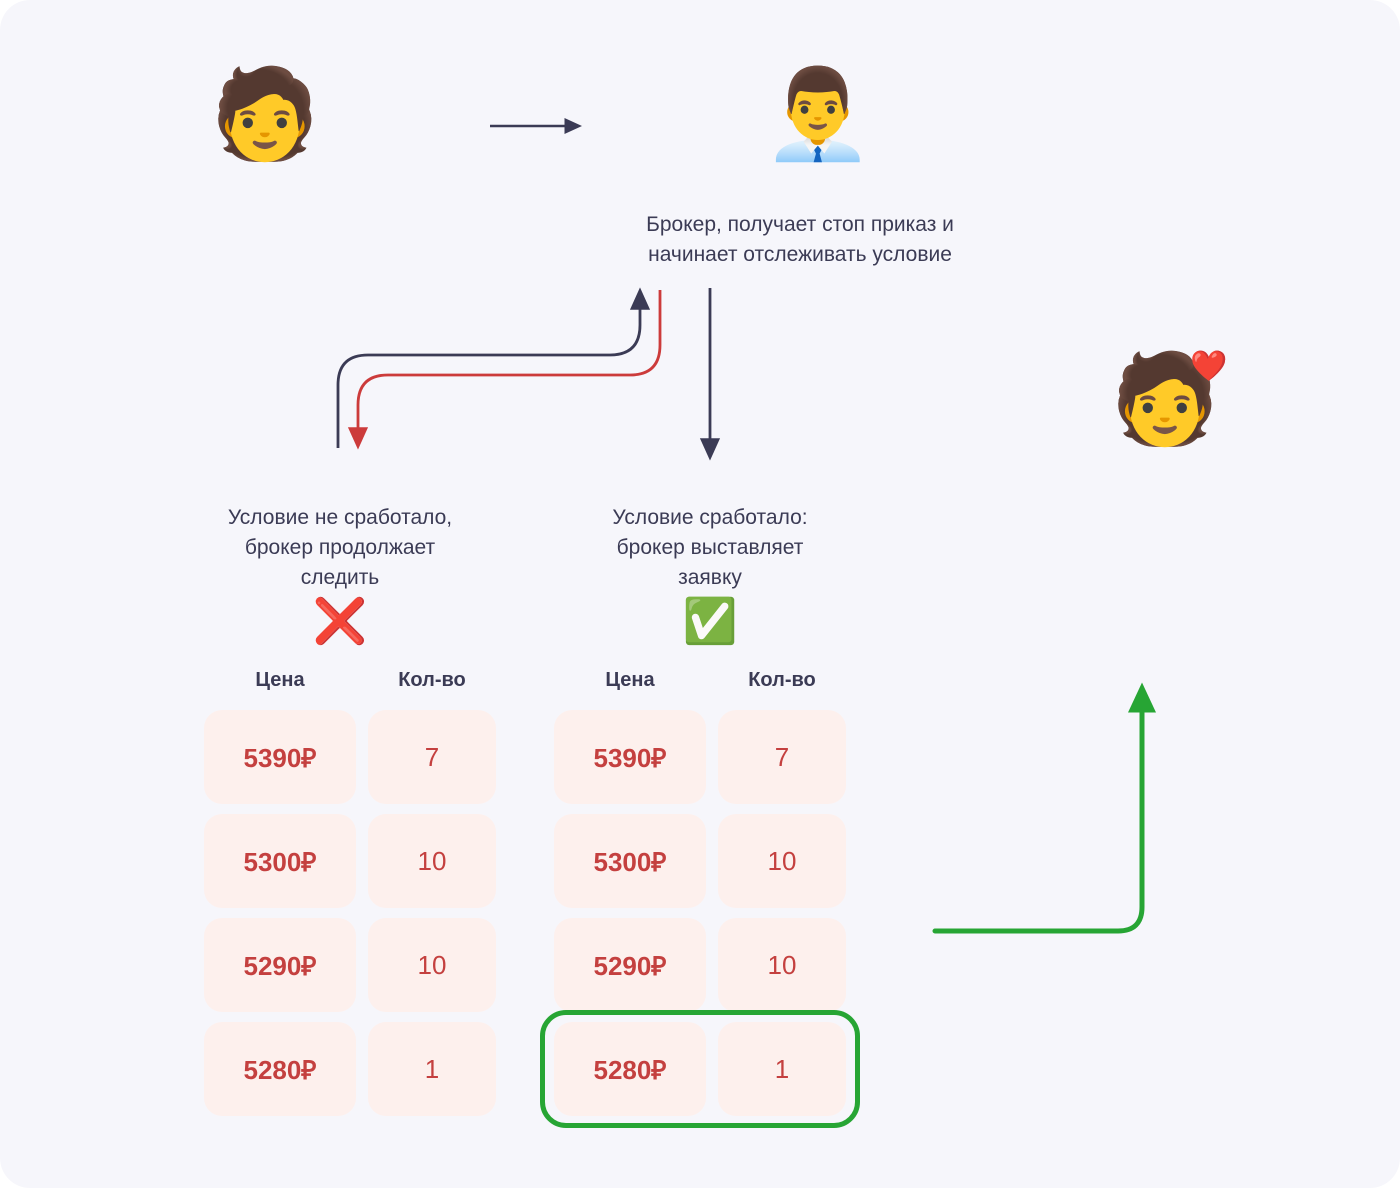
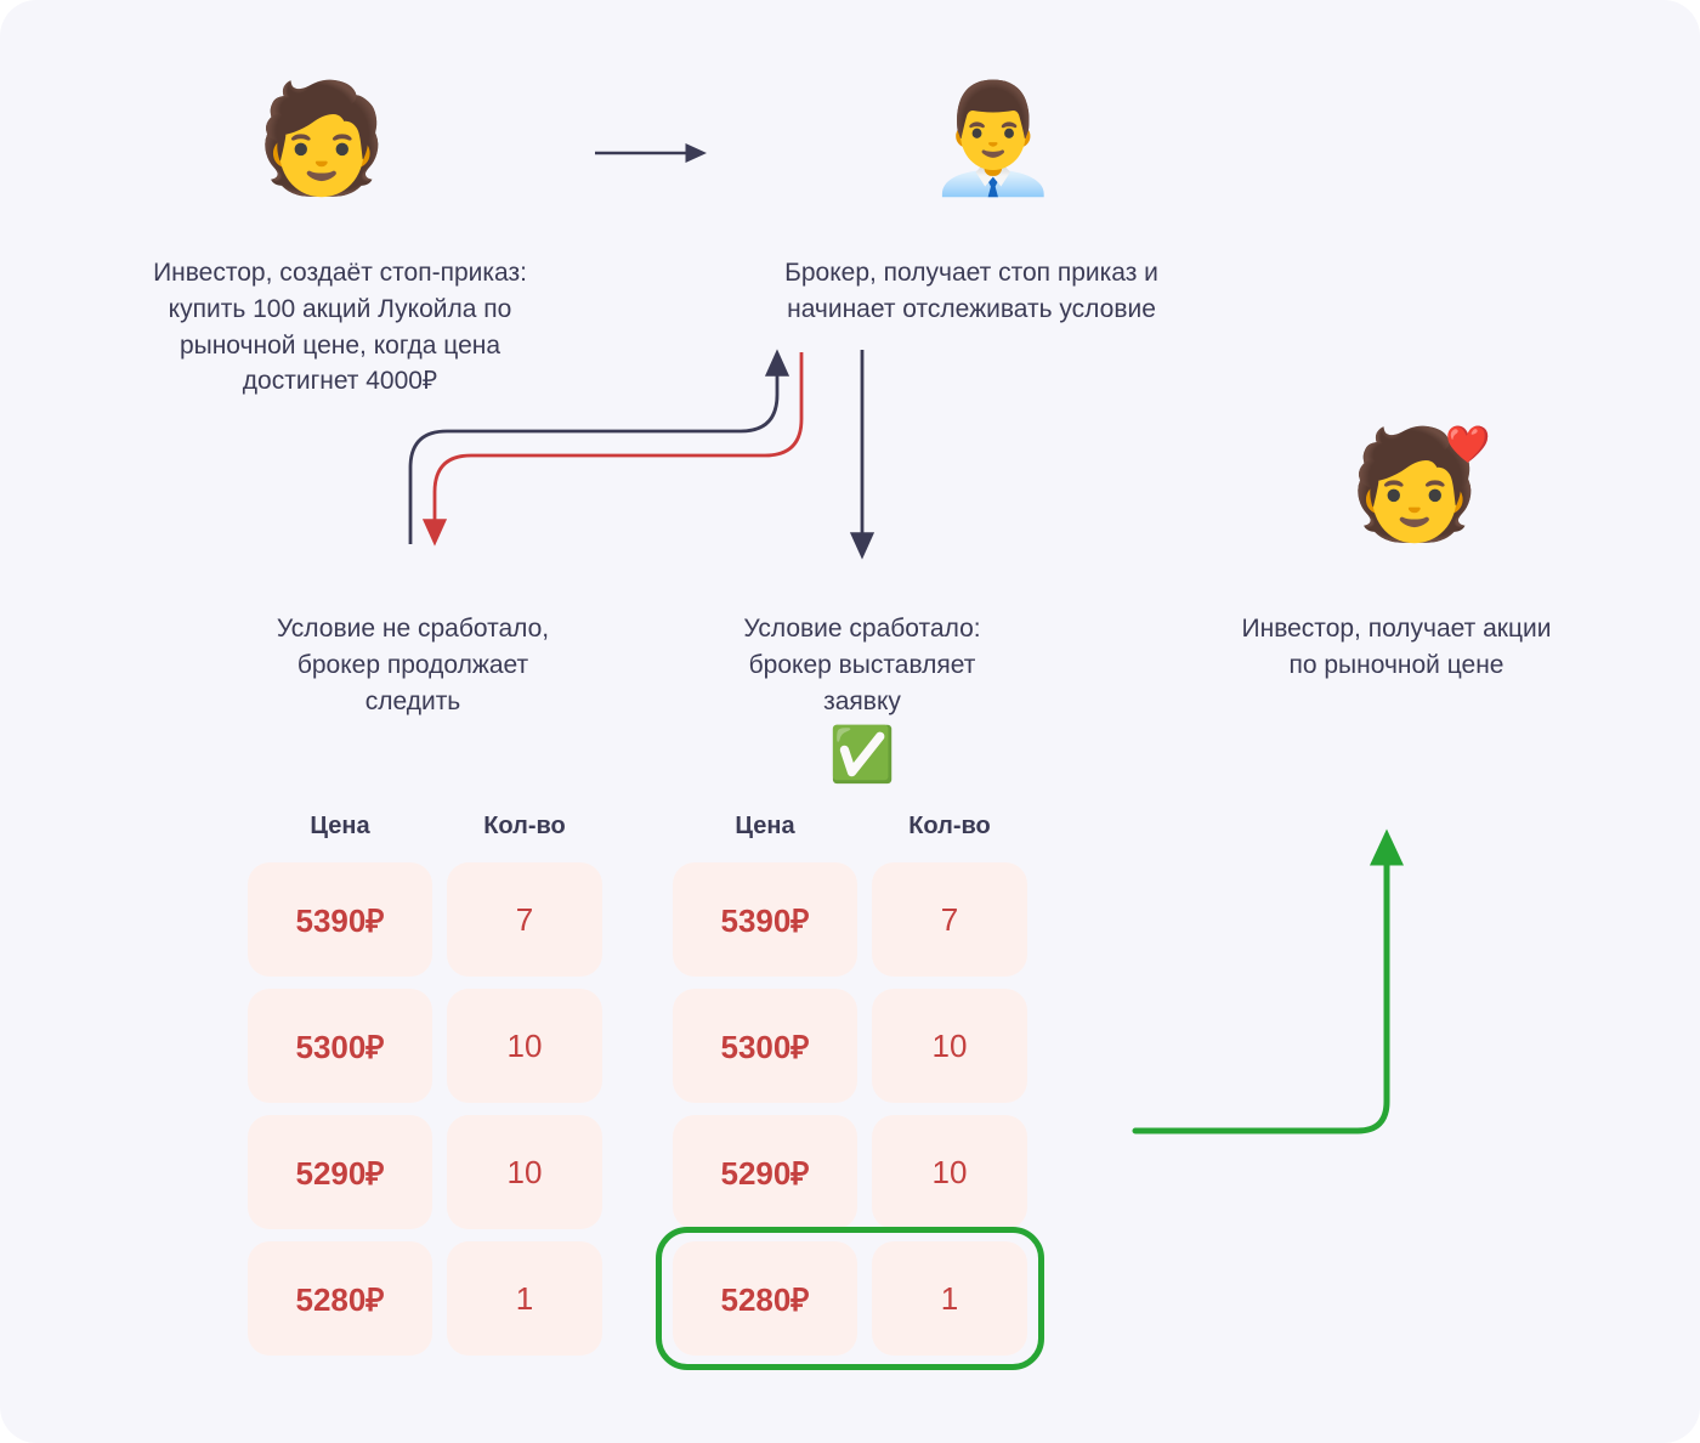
  🧑
+ Инвестор, создаёт стоп-приказ:
+ купить 100 акций Лукойла по
+ рыночной цене, когда цена
+ достигнет 4000₽
  👨‍💼
  Брокер, получает стоп приказ и
  начинает отслеживать условие
  🧑
  ❤️
+ Инвестор, получает акции
+ по рыночной цене
  Условие не сработало,
  брокер продолжает
  следить
- ❌
  Цена
  Кол-во
  5390₽
  7
  5300₽
  10
  5290₽
  10
  5280₽
  1
  Условие сработало:
  брокер выставляет
  заявку
  ✅
  Цена
  Кол-во
  5390₽
  7
  5300₽
  10
  5290₽
  10
  5280₽
  1
